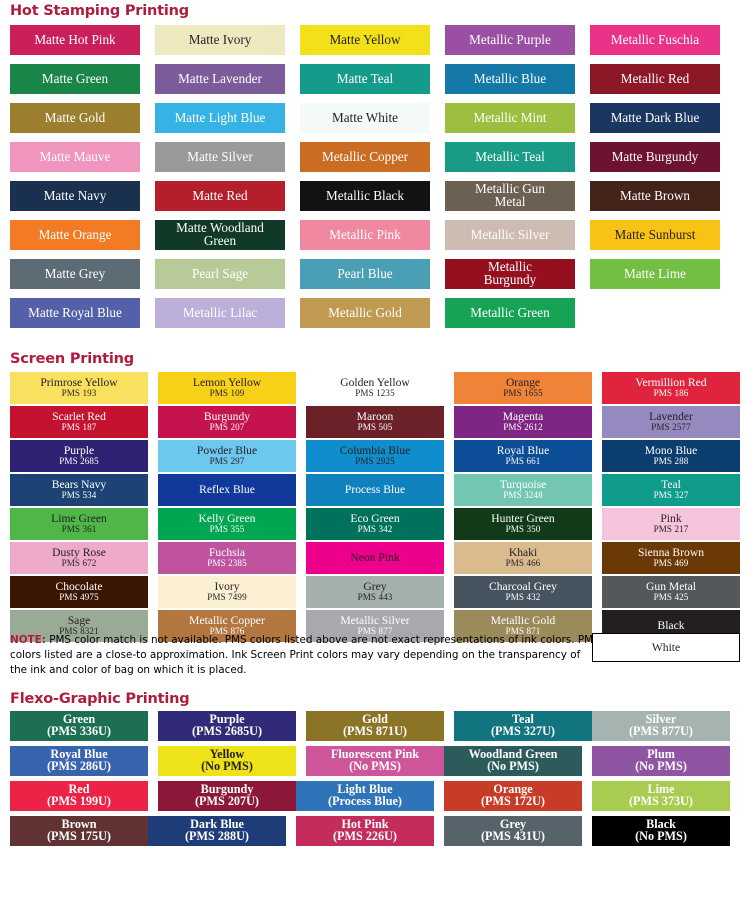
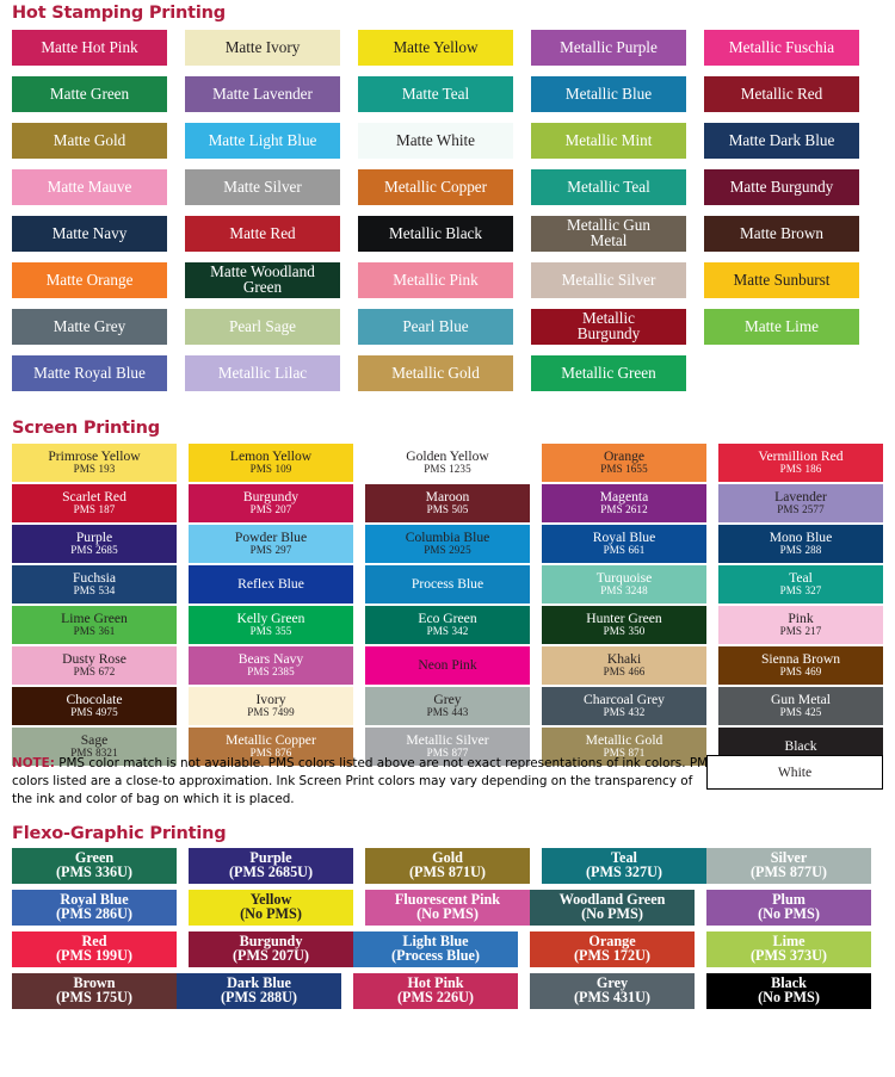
  Hot Stamping Printing
  Matte Hot Pink
  Matte Ivory
  Matte Yellow
  Metallic Purple
  Metallic Fuschia
  Matte Green
  Matte Lavender
  Matte Teal
  Metallic Blue
  Metallic Red
  Matte Gold
  Matte Light Blue
  Matte White
  Metallic Mint
  Matte Dark Blue
  Matte Mauve
  Matte Silver
  Metallic Copper
  Metallic Teal
  Matte Burgundy
  Matte Navy
  Matte Red
  Metallic Black
  Metallic Gun
  Metal
  Matte Brown
  Matte Orange
  Matte Woodland
  Green
  Metallic Pink
  Metallic Silver
  Matte Sunburst
  Matte Grey
  Pearl Sage
  Pearl Blue
  Metallic
  Burgundy
  Matte Lime
  Matte Royal Blue
  Metallic Lilac
  Metallic Gold
  Metallic Green
  Screen Printing
  Primrose Yellow
  PMS 193
  Lemon Yellow
  PMS 109
  Golden Yellow
  PMS 1235
  Orange
  PMS 1655
  Vermillion Red
  PMS 186
  Scarlet Red
  PMS 187
  Burgundy
  PMS 207
  Maroon
  PMS 505
  Magenta
  PMS 2612
  Lavender
  PMS 2577
  Purple
  PMS 2685
  Powder Blue
  PMS 297
  Columbia Blue
  PMS 2925
  Royal Blue
  PMS 661
  Mono Blue
  PMS 288
- Bears Navy
+ Fuchsia
  PMS 534
  Reflex Blue
  Process Blue
  Turquoise
  PMS 3248
  Teal
  PMS 327
  Lime Green
  PMS 361
  Kelly Green
  PMS 355
  Eco Green
  PMS 342
  Hunter Green
  PMS 350
  Pink
  PMS 217
  Dusty Rose
  PMS 672
- Fuchsia
+ Bears Navy
  PMS 2385
  Neon Pink
  Khaki
  PMS 466
  Sienna Brown
  PMS 469
  Chocolate
  PMS 4975
  Ivory
  PMS 7499
  Grey
  PMS 443
  Charcoal Grey
  PMS 432
  Gun Metal
  PMS 425
  Sage
  PMS 8321
  Metallic Copper
  PMS 876
  Metallic Silver
  PMS 877
  Metallic Gold
  PMS 871
  Black
  NOTE: PMS color match is not available. PMS colors listed above are not exact representations of ink colors. PM colors listed are a close-to approximation. Ink Screen Print colors may vary depending on the transparency of the ink and color of bag on which it is placed.
  White
  Flexo-Graphic Printing
  Green
  (PMS 336U)
  Purple
  (PMS 2685U)
  Gold
  (PMS 871U)
  Teal
  (PMS 327U)
  Silver
  (PMS 877U)
  Royal Blue
  (PMS 286U)
  Yellow
  (No PMS)
  Fluorescent Pink
  (No PMS)
  Woodland Green
  (No PMS)
  Plum
  (No PMS)
  Red
  (PMS 199U)
  Burgundy
  (PMS 207U)
  Light Blue
  (Process Blue)
  Orange
  (PMS 172U)
  Lime
  (PMS 373U)
  Brown
  (PMS 175U)
  Dark Blue
  (PMS 288U)
  Hot Pink
  (PMS 226U)
  Grey
  (PMS 431U)
  Black
  (No PMS)
